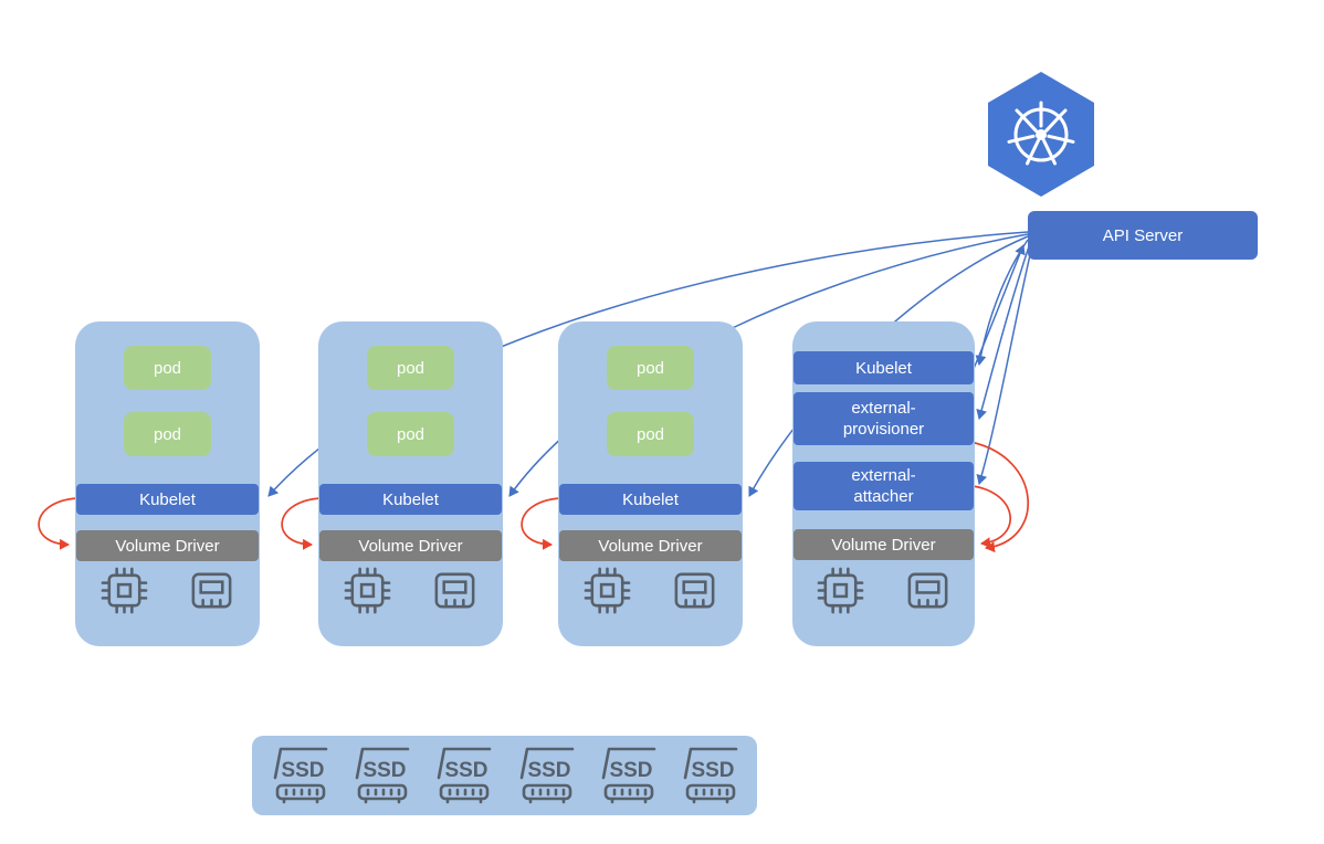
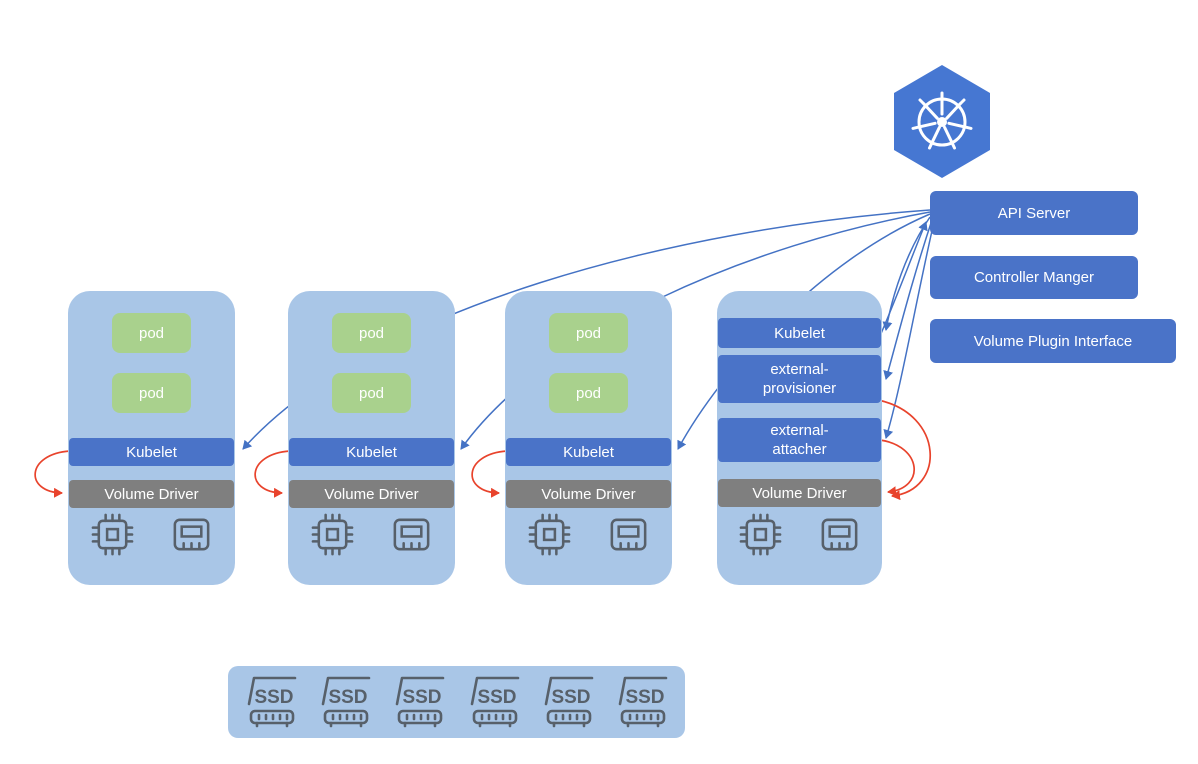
  API Server
+ Controller Manger
+ Volume Plugin Interface
  pod
  pod
  Kubelet
  Volume Driver
  pod
  pod
  Kubelet
  Volume Driver
  pod
  pod
  Kubelet
  Volume Driver
  Kubelet
  external-provisioner
  external-attacher
  Volume Driver
  SSD
  SSD
  SSD
  SSD
  SSD
  SSD
